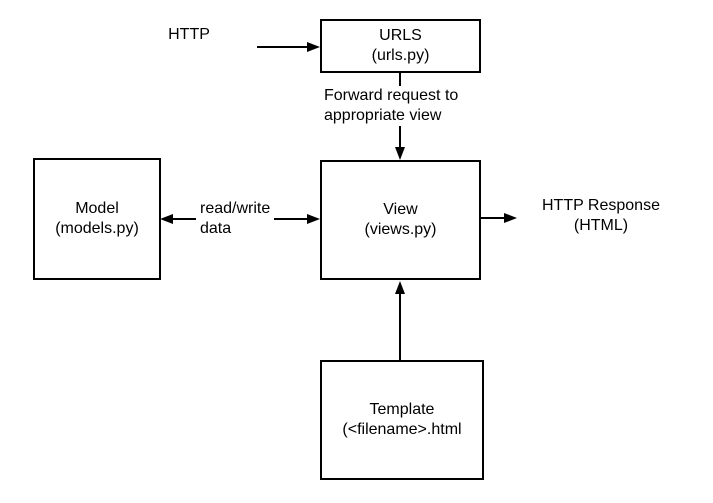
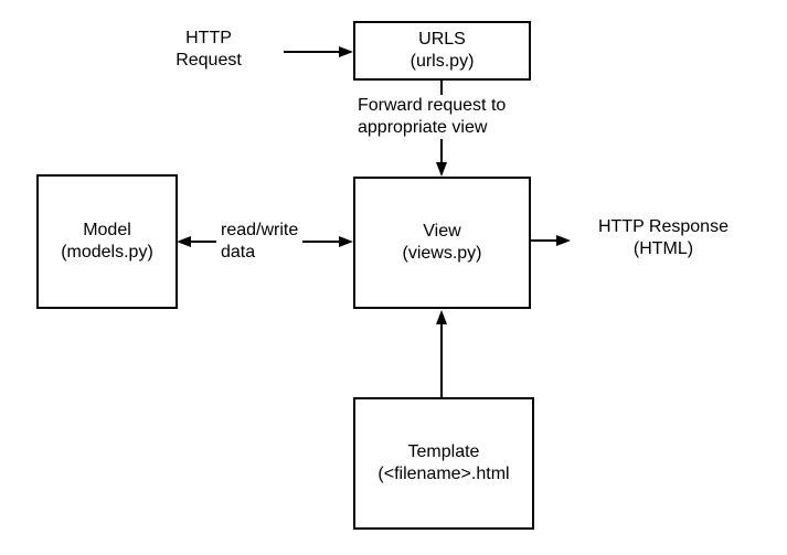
  HTTP
+ Request
  URLS
  (urls.py)
  Forward request to
  appropriate view
  Model
  (models.py)
  read/write
  data
  View
  (views.py)
  HTTP Response
  (HTML)
  Template
  (<filename>.html
